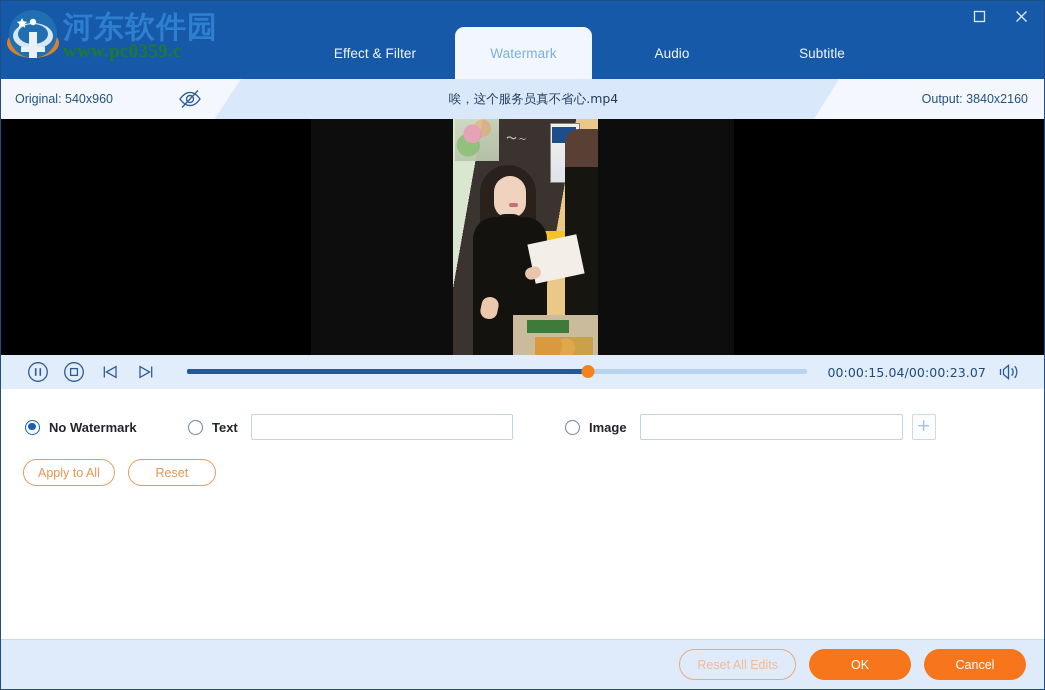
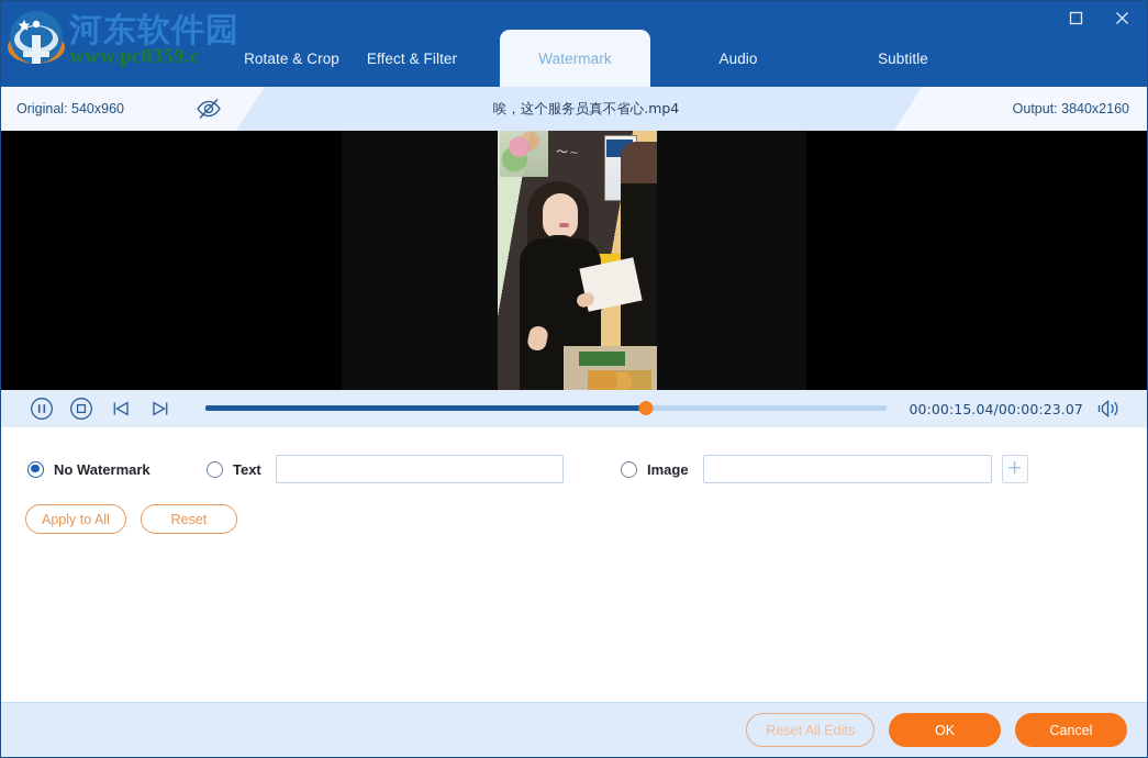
+ Rotate & Crop
  Effect & Filter
  Watermark
  Audio
  Subtitle
  河东软件园
  www.pc0359.c
  Original: 540x960
  唉，这个服务员真不省心.mp4
  Output: 3840x2160
  〜～
  00:00:15.04/00:00:23.07
  No Watermark
  Text
  Image
  +
  Apply to All
  Reset
  Reset All Edits
  OK
  Cancel
